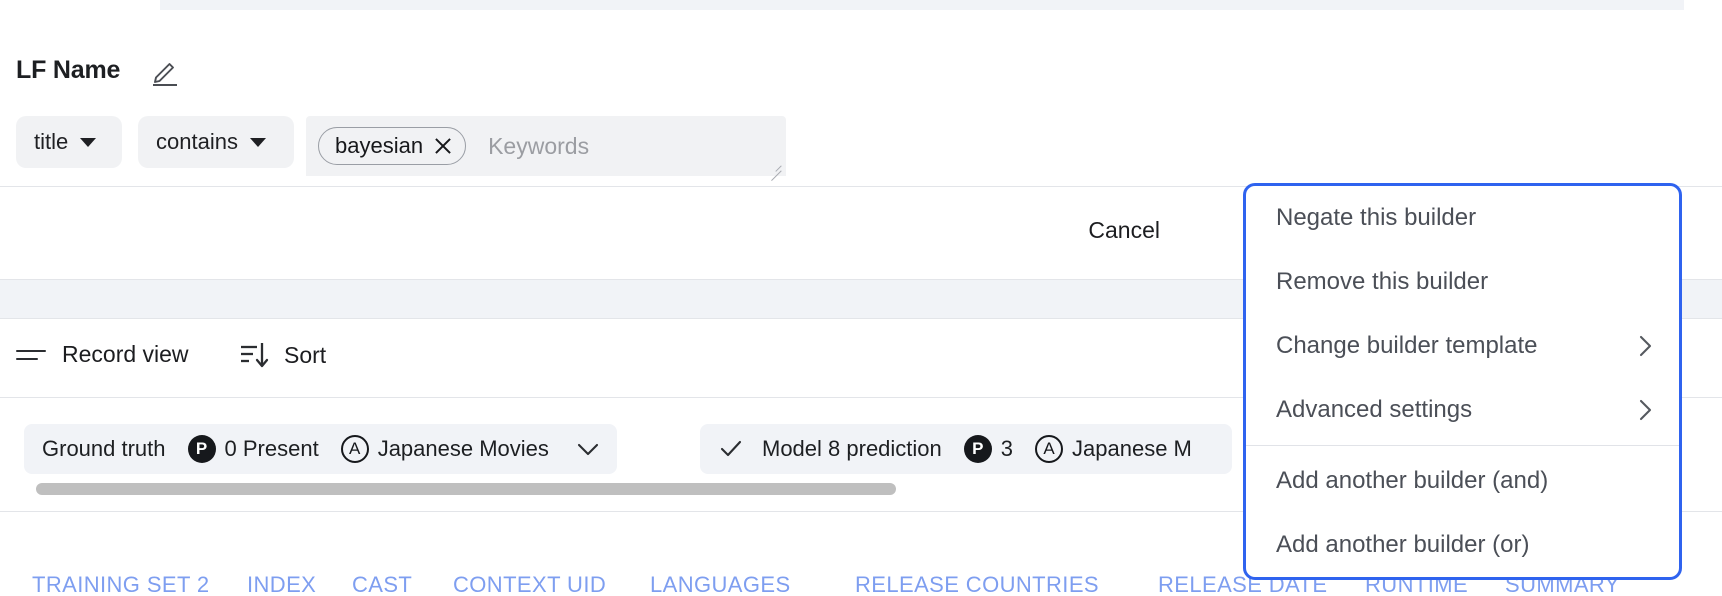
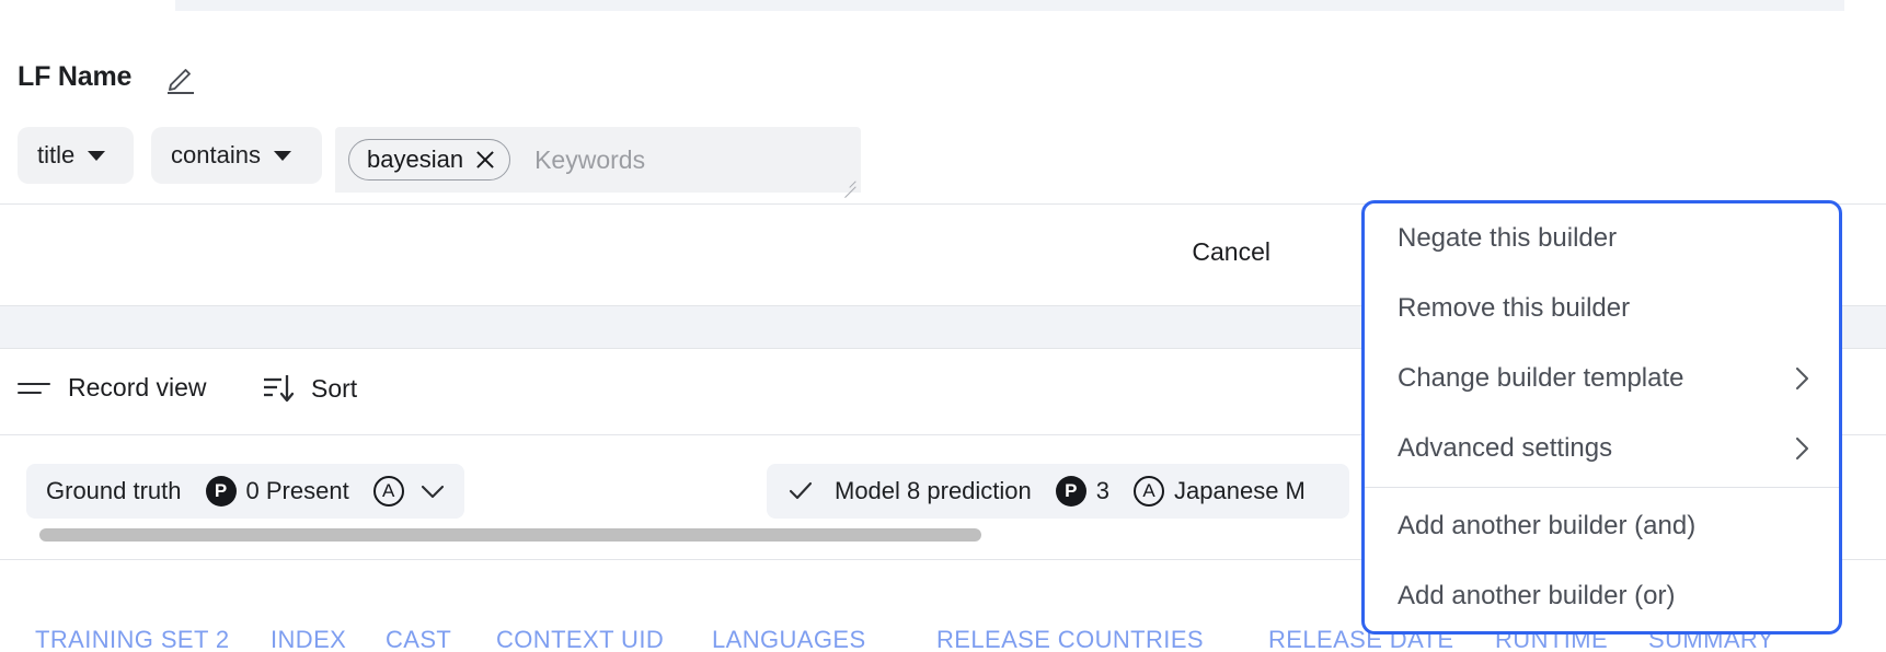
  LF Name
  title
  contains
  bayesian
  Keywords
  Cancel
  Record view
  Sort
  Ground truth
  P
  0 Present
  A
- Japanese Movies
  Model 8 prediction
  P
  3
  A
  Japanese M
  TRAINING SET 2
  INDEX
  CAST
  CONTEXT UID
  LANGUAGES
  RELEASE COUNTRIES
  RELEASE DATE
  RUNTIME
  SUMMARY
  Negate this builder
  Remove this builder
  Change builder template
  Advanced settings
  Add another builder (and)
  Add another builder (or)
